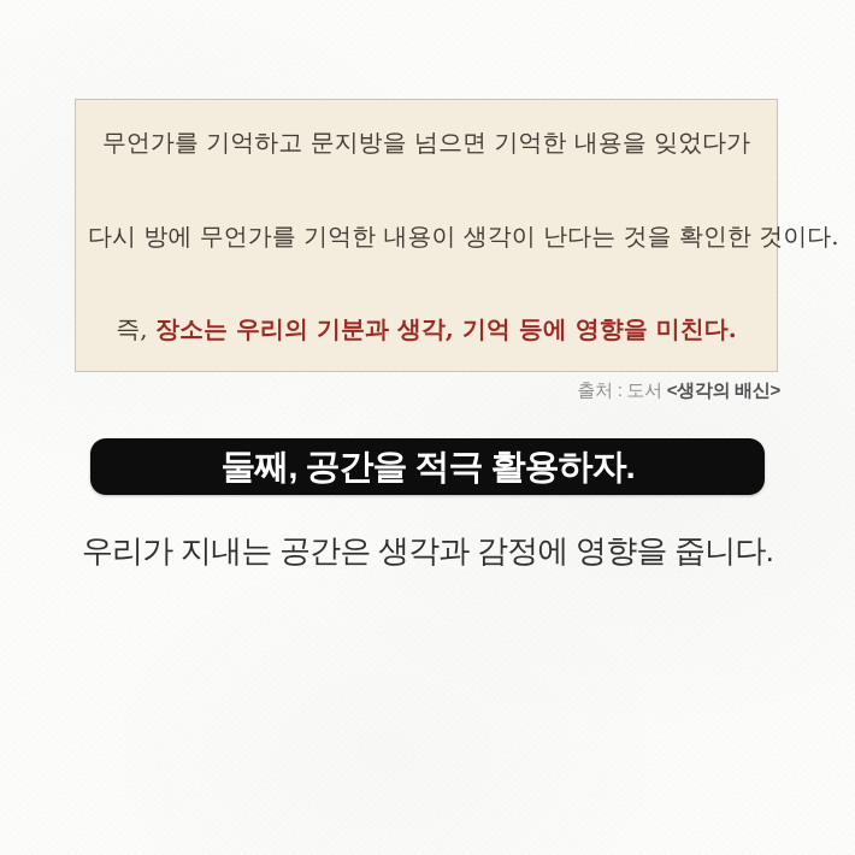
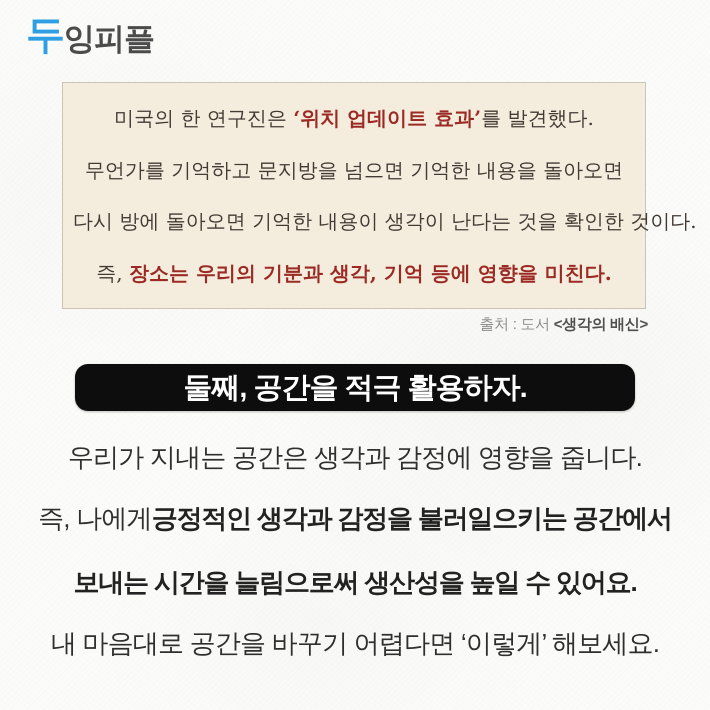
+ 두
+ 잉피플
+ 미국의 한 연구진은 ‘위치 업데이트 효과’를 발견했다.
- 무언가를 기억하고 문지방을 넘으면 기억한 내용을 잊었다가
+ 무언가를 기억하고 문지방을 넘으면 기억한 내용을 돌아오면
- 다시 방에 무언가를 기억한 내용이 생각이 난다는 것을 확인한 것이다.
+ 다시 방에 돌아오면 기억한 내용이 생각이 난다는 것을 확인한 것이다.
  즉, 장소는 우리의 기분과 생각, 기억 등에 영향을 미친다.
  출처 : 도서 <생각의 배신>
  둘째, 공간을 적극 활용하자.
  우리가 지내는 공간은 생각과 감정에 영향을 줍니다.
+ 즉, 나에게
+ 긍정적인 생각과 감정을 불러일으키는 공간에서
+ 보내는 시간을 늘림으로써 생산성을 높일 수 있어요.
+ 내 마음대로 공간을 바꾸기 어렵다면 ‘이렇게’ 해보세요.
